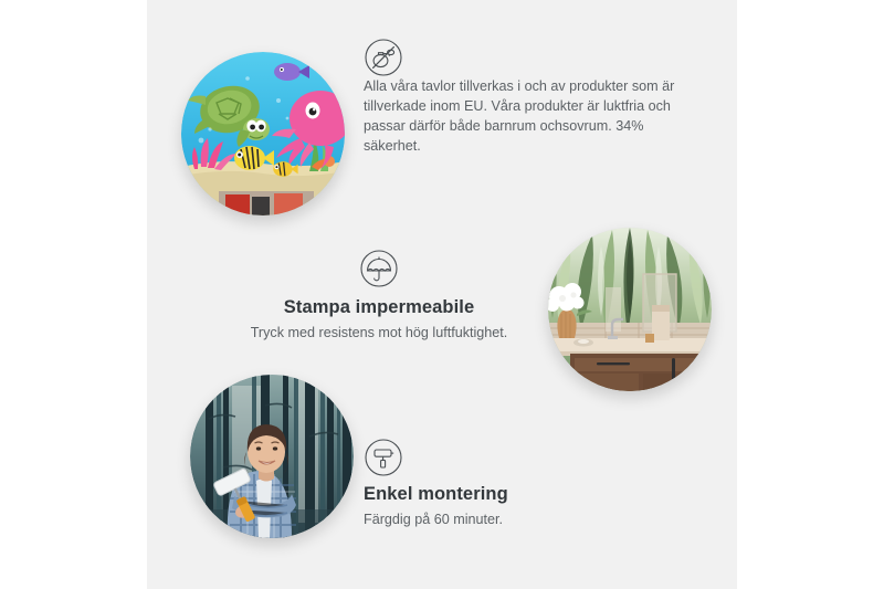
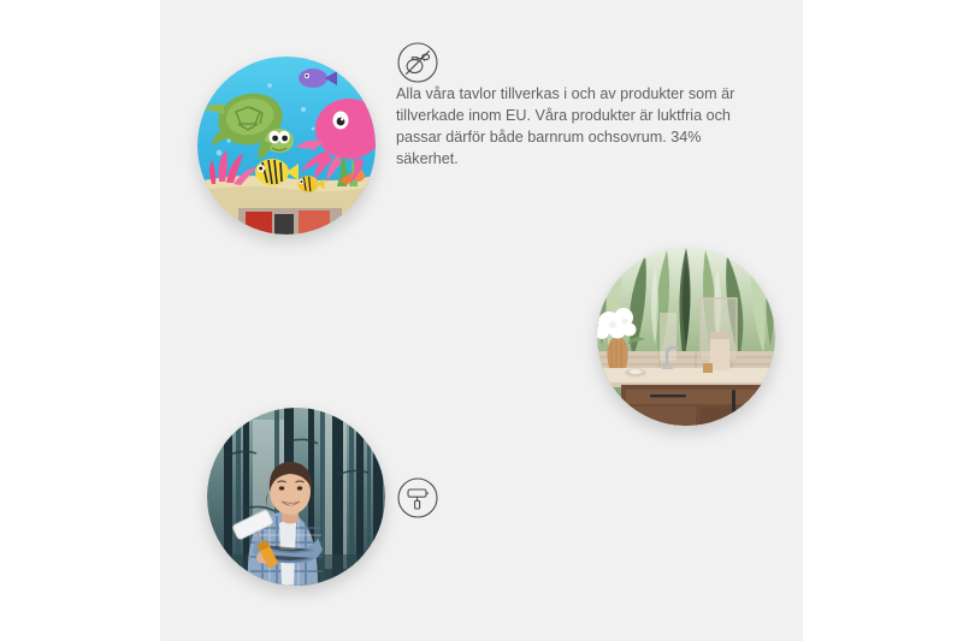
  Alla våra tavlor tillverkas i och av produkter som är tillverkade inom EU. Våra produkter är luktfria och passar därför både barnrum ochsovrum. 34% säkerhet.
- Stampa impermeabile
- Tryck med resistens mot hög luftfuktighet.
- Enkel montering
- Färgdig på 60 minuter.
